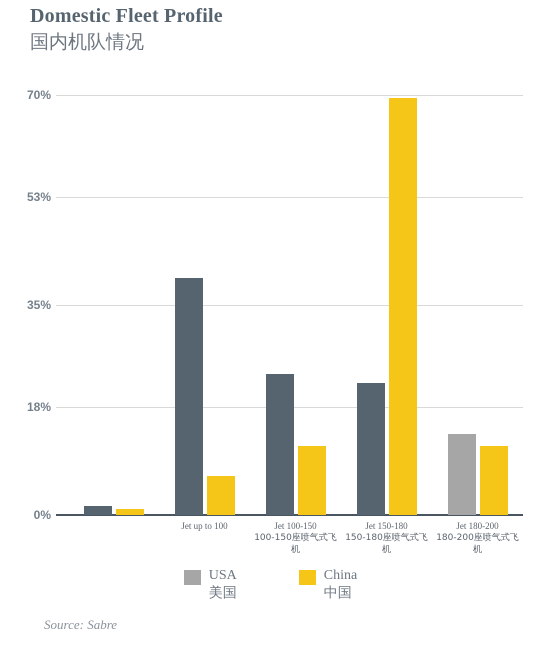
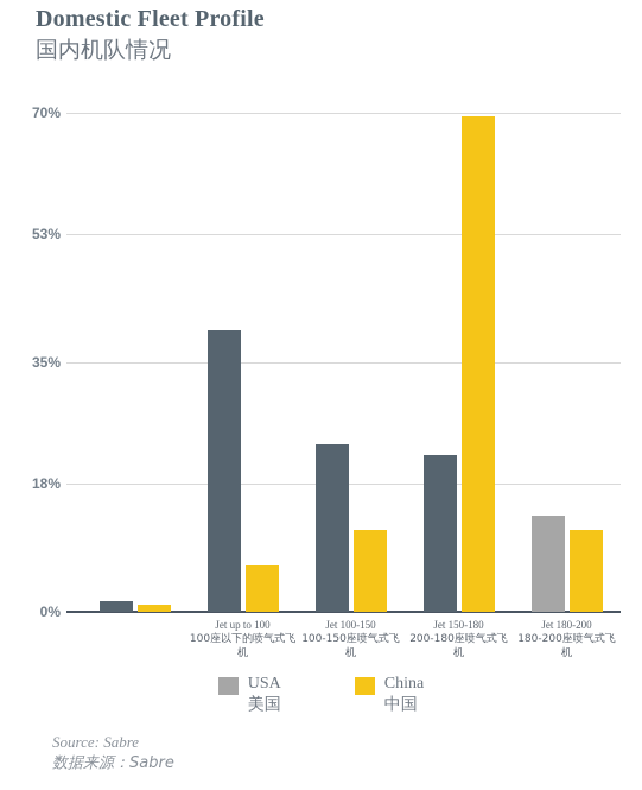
  Domestic Fleet Profile
  国内机队情况
  0%
  18%
  35%
  53%
  70%
  Jet up to 100
+ 100座以下的喷气式飞机
  Jet 100-150
  100-150座喷气式飞机
  Jet 150-180
- 150-180座喷气式飞机
+ 200-180座喷气式飞机
  Jet 180-200
  180-200座喷气式飞机
  USA
  美国
  China
  中国
  Source: Sabre
+ 数据来源：Sabre
